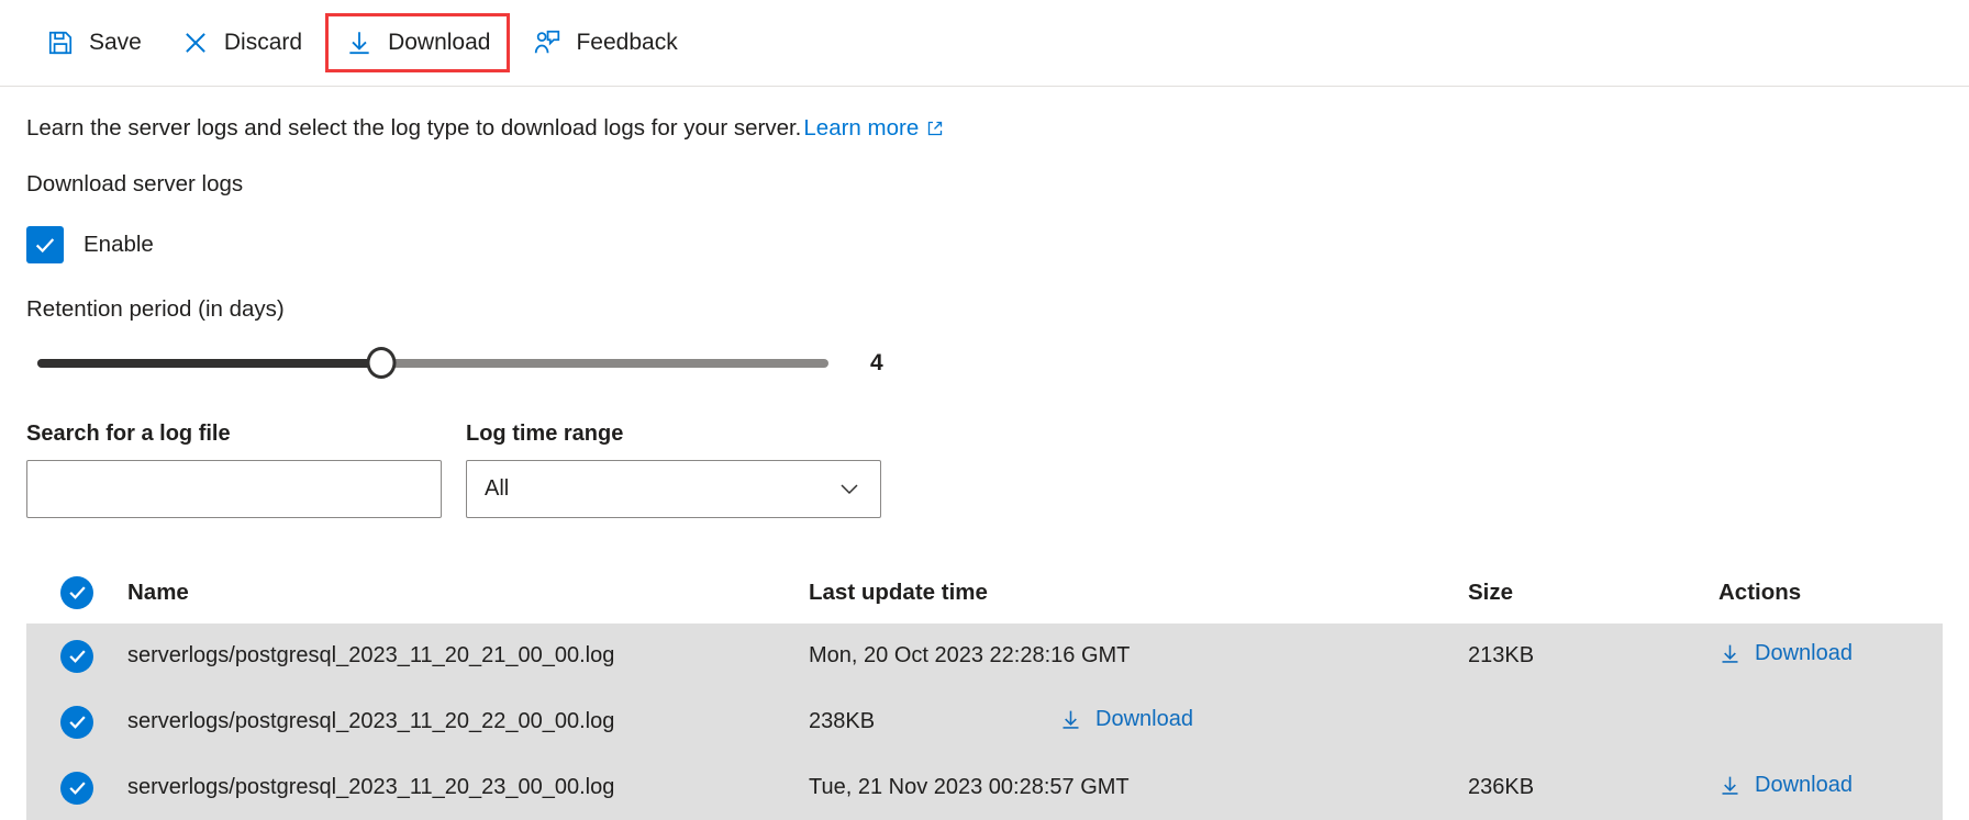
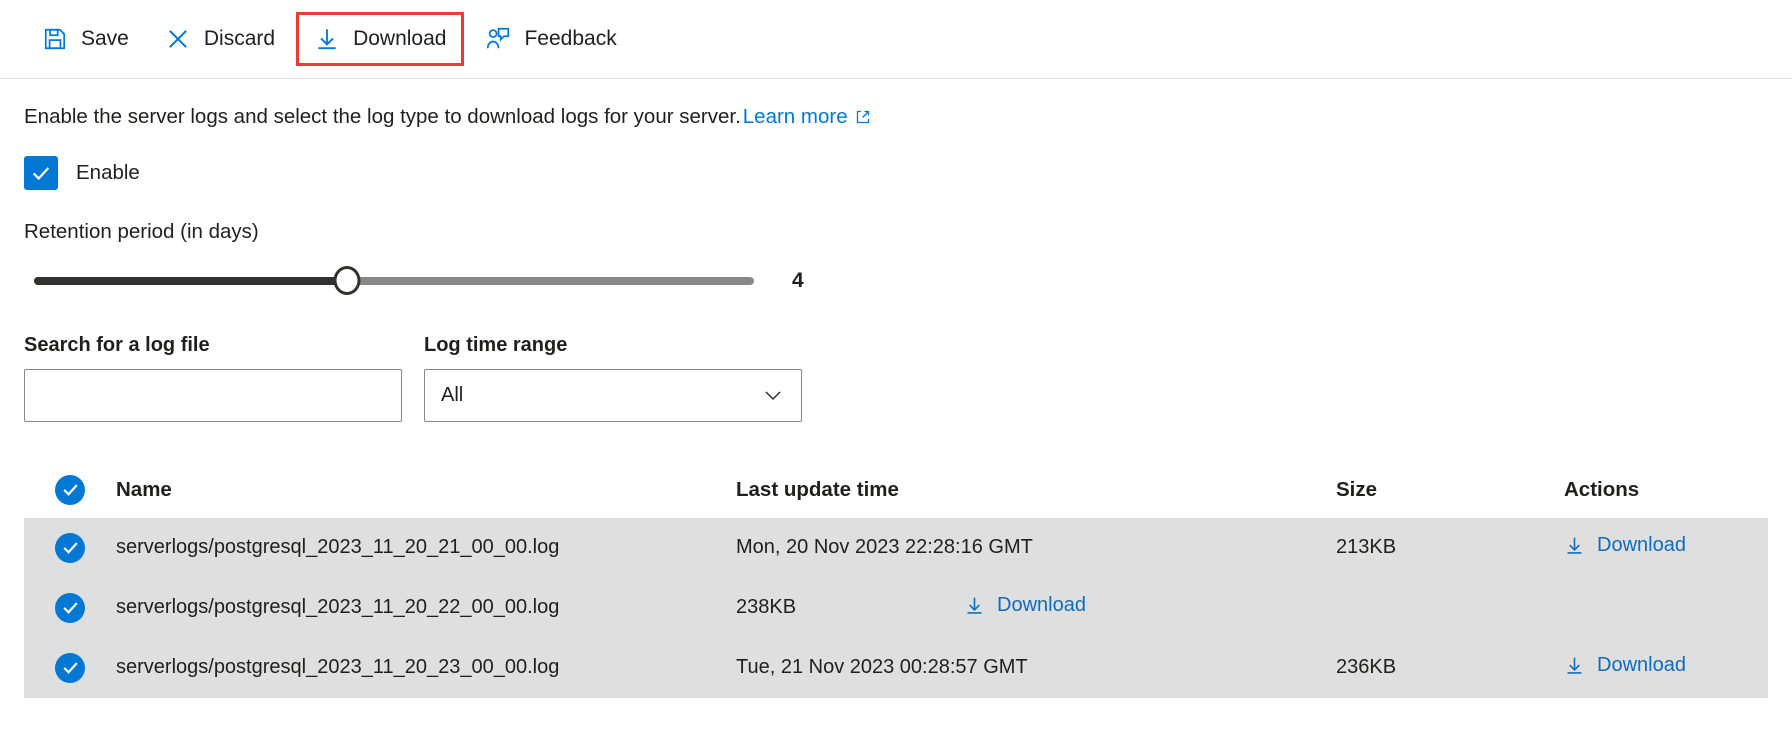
  Save
  Discard
  Download
  Feedback
- Learn the server logs and select the log type to download logs for your server.
+ Enable the server logs and select the log type to download logs for your server.
  Learn more
- Download server logs
  Enable
  Retention period (in days)
  4
  Search for a log file
  Log time range
  All
  Name
  Last update time
  Size
  Actions
  serverlogs/postgresql_2023_11_20_21_00_00.log
- Mon, 20 Oct 2023 22:28:16 GMT
+ Mon, 20 Nov 2023 22:28:16 GMT
  213KB
  Download
  serverlogs/postgresql_2023_11_20_22_00_00.log
  238KB
  Download
  serverlogs/postgresql_2023_11_20_23_00_00.log
  Tue, 21 Nov 2023 00:28:57 GMT
  236KB
  Download
